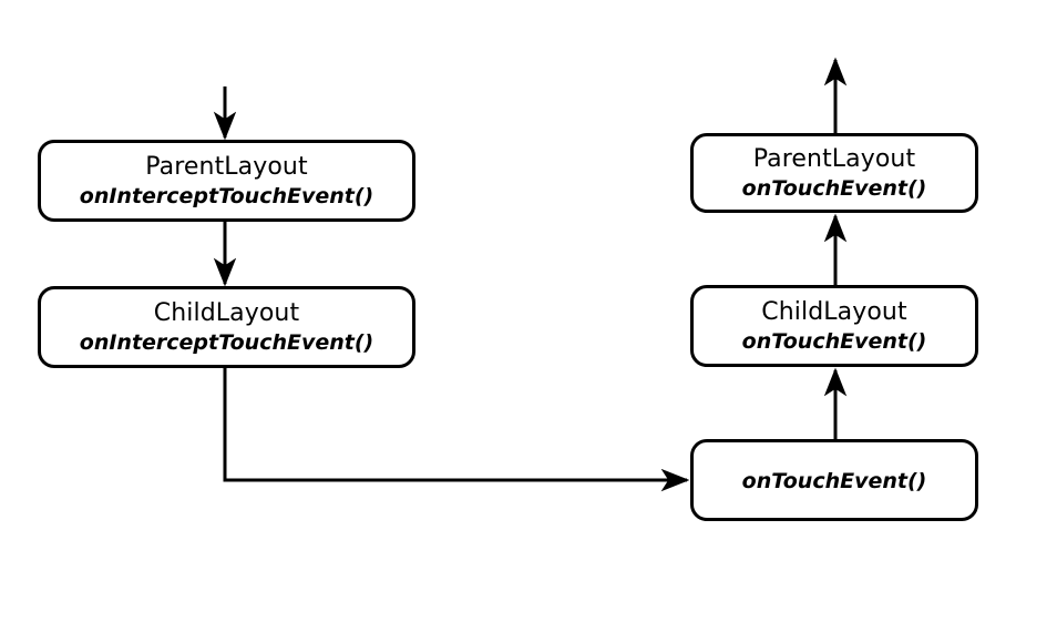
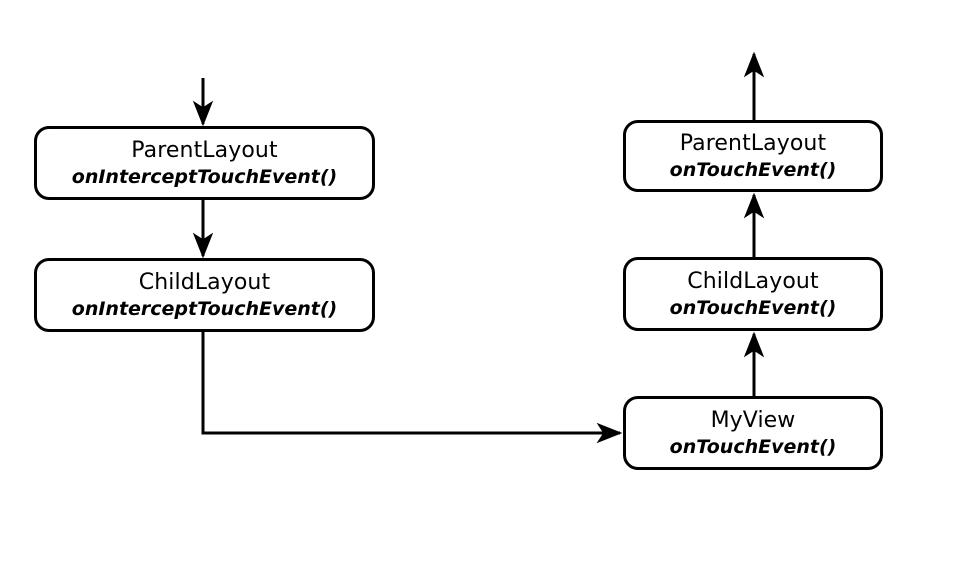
  ParentLayout
  onInterceptTouchEvent()
  ChildLayout
  onInterceptTouchEvent()
  ParentLayout
  onTouchEvent()
  ChildLayout
  onTouchEvent()
+ MyView
  onTouchEvent()
